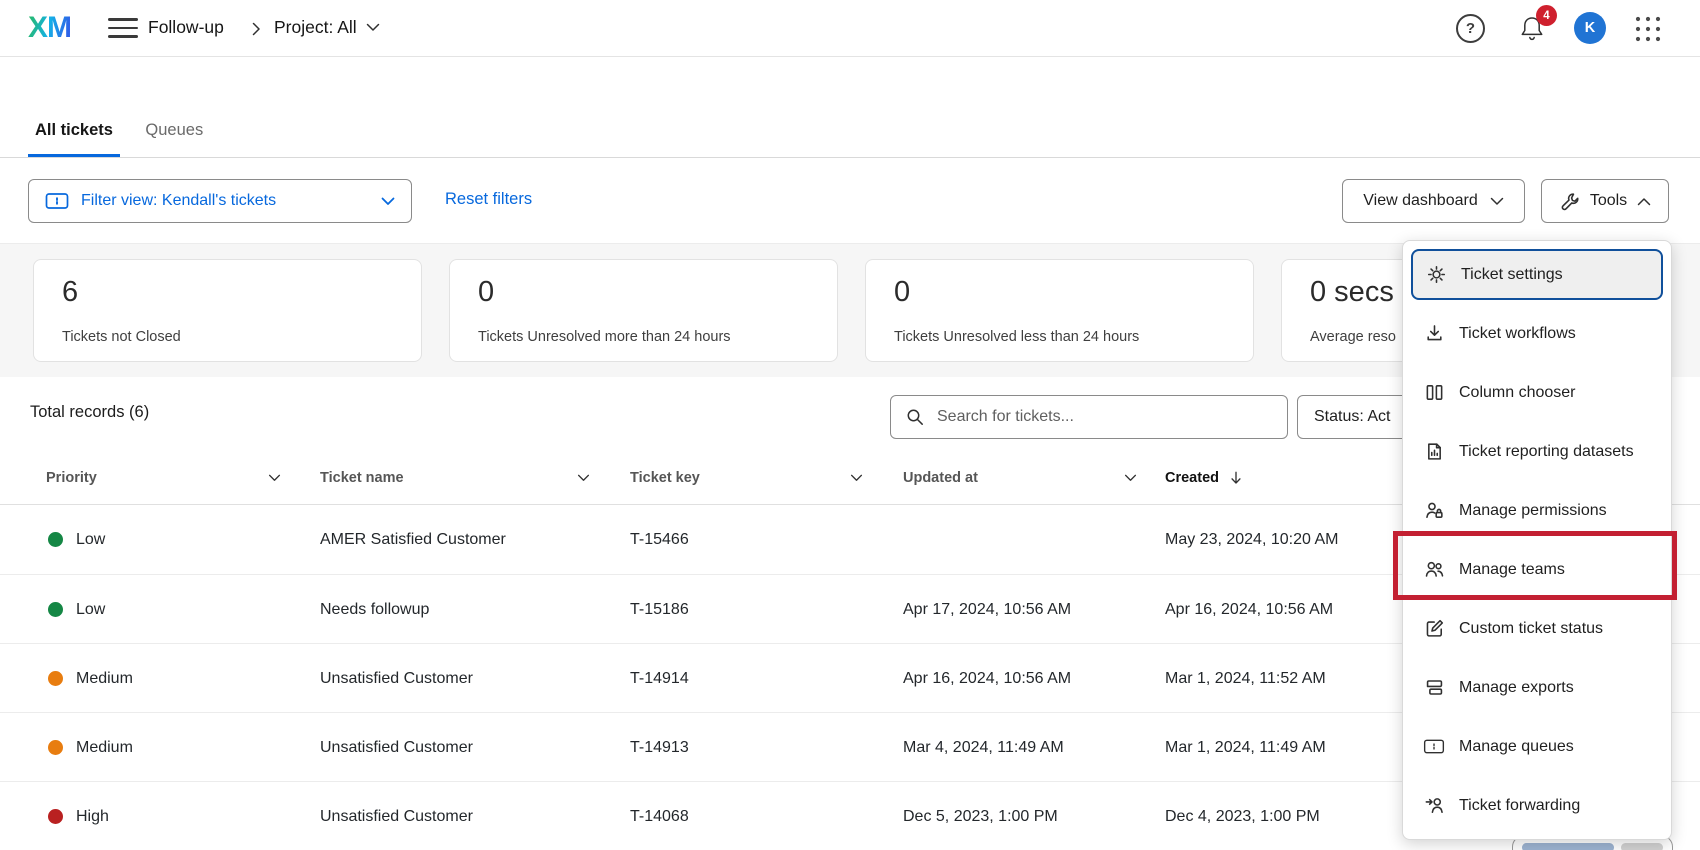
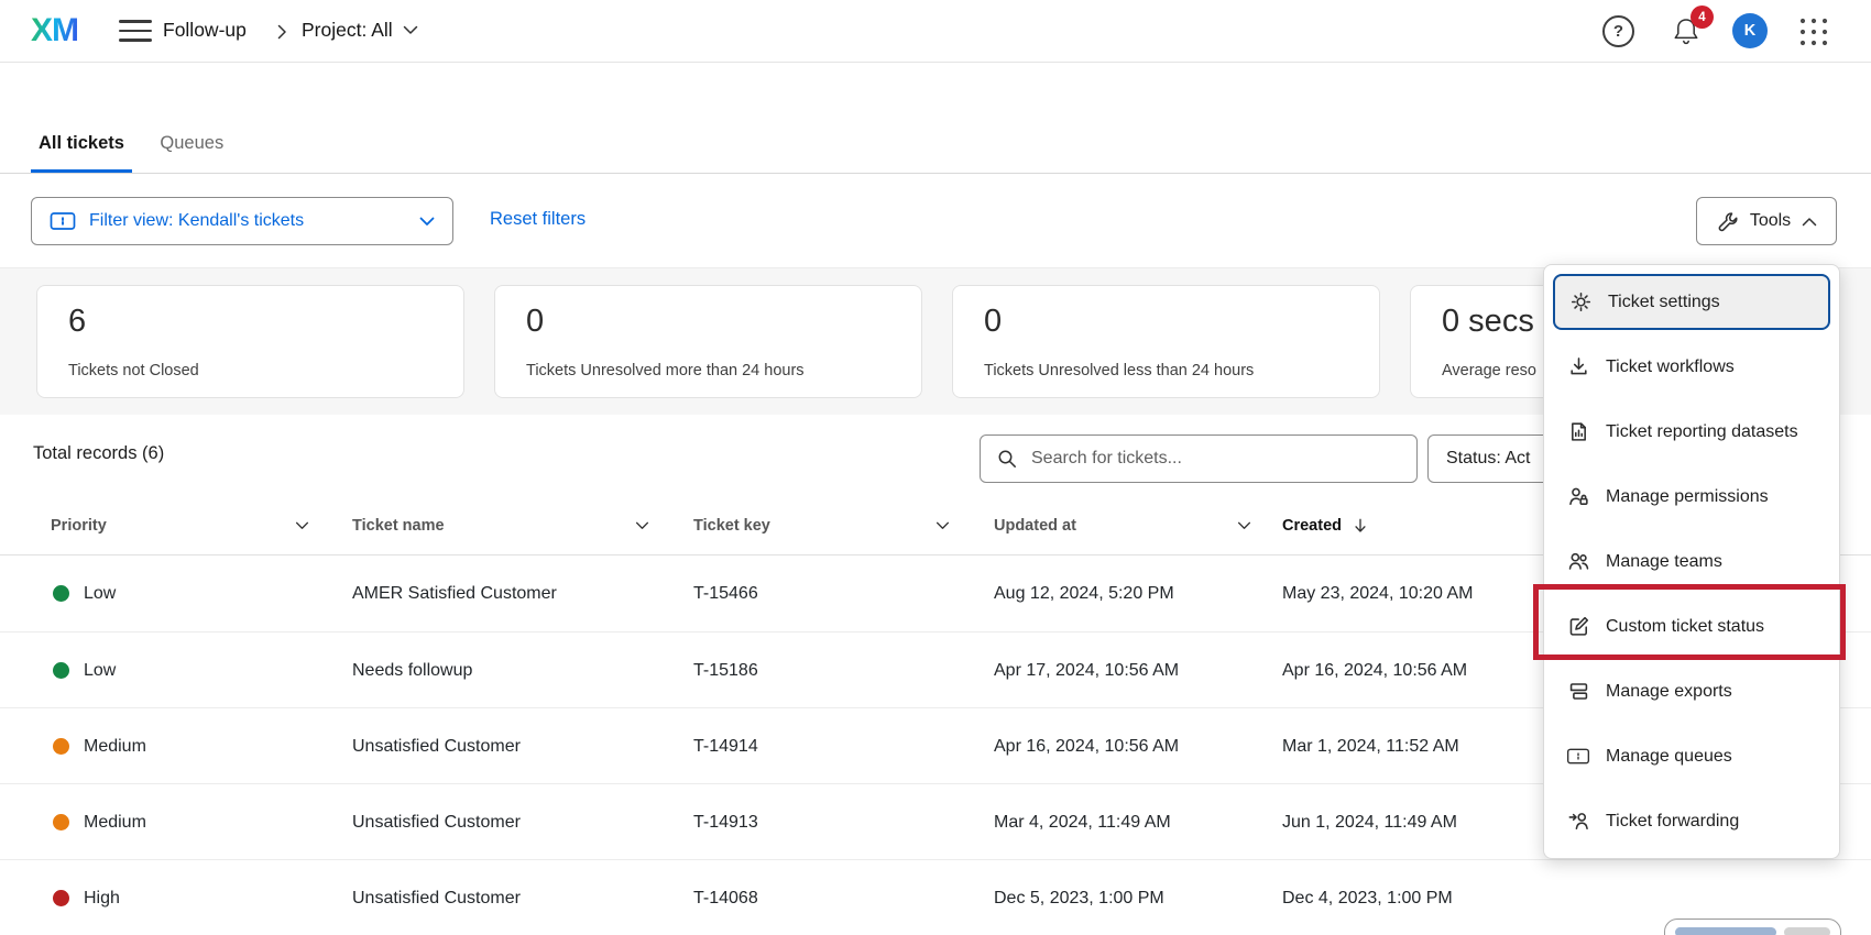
  XM
  Follow-up
  Project: All
  ?
  4
  K
  All tickets Queues
  Filter view: Kendall's tickets
  Reset filters
- View dashboard
  Tools
  6
  Tickets not Closed
  0
  Tickets Unresolved more than 24 hours
  0
  Tickets Unresolved less than 24 hours
  0 secs
  Average reso
  Total records (6)
  Search for tickets...
  Status: Act
  Priority
  Ticket name
  Ticket key
  Updated at
  Created
  Low
  AMER Satisfied Customer
  T-15466
+ Aug 12, 2024, 5:20 PM
  May 23, 2024, 10:20 AM
  Low
  Needs followup
  T-15186
  Apr 17, 2024, 10:56 AM
  Apr 16, 2024, 10:56 AM
  Medium
  Unsatisfied Customer
  T-14914
  Apr 16, 2024, 10:56 AM
  Mar 1, 2024, 11:52 AM
  Medium
  Unsatisfied Customer
  T-14913
  Mar 4, 2024, 11:49 AM
- Mar 1, 2024, 11:49 AM
+ Jun 1, 2024, 11:49 AM
  High
  Unsatisfied Customer
  T-14068
  Dec 5, 2023, 1:00 PM
  Dec 4, 2023, 1:00 PM
  Ticket settings
  Ticket workflows
- Column chooser
  Ticket reporting datasets
  Manage permissions
  Manage teams
  Custom ticket status
  Manage exports
  Manage queues
  Ticket forwarding
